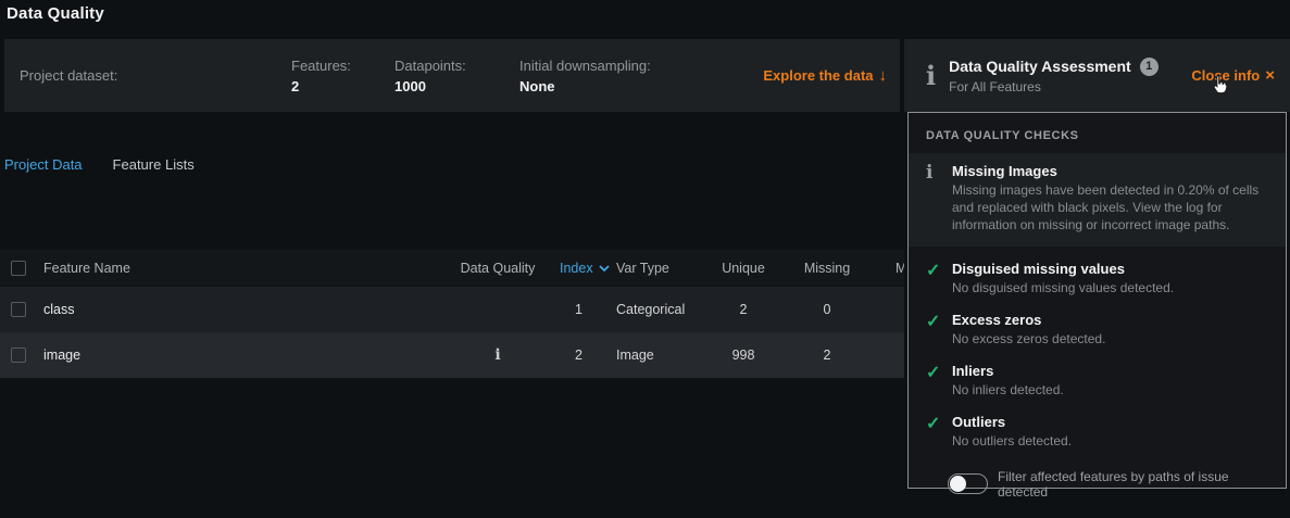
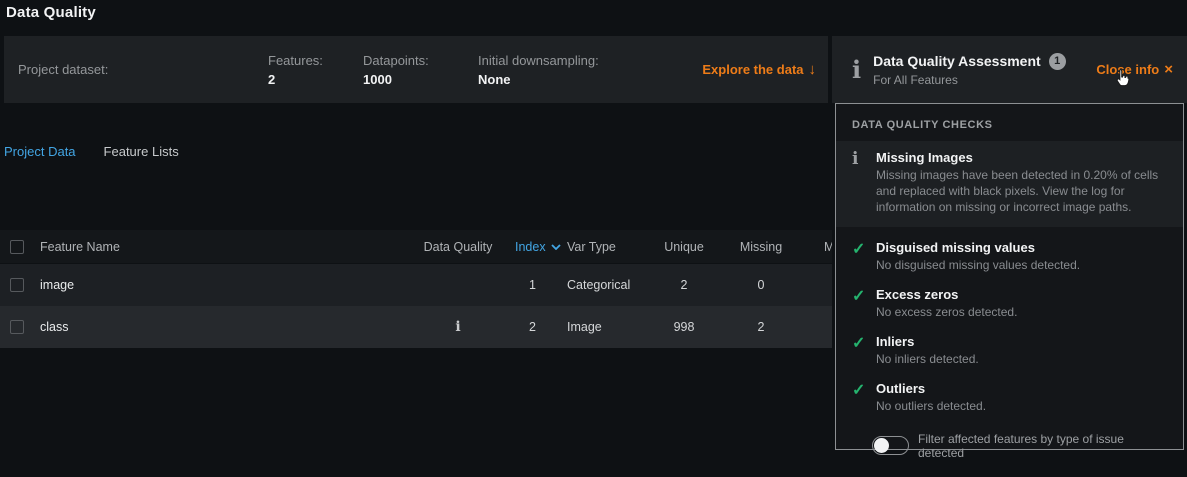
  Data Quality
  Project dataset:
  Features:
  2
  Datapoints:
  1000
  Initial downsampling:
  None
  Explore the data
  ↓
  i
  Data Quality Assessment
  1
  For All Features
  Cloe info
  ×
  Project Data
  Feature Lists
  Feature Name
  Data Quality
  Index
  Var Type
  Unique
  Missing
  M
- class
+ image
  1
  Categorical
  2
  0
- image
+ class
  i
  2
  Image
  998
  2
  DATA QUALITY CHECKS
  i
  Missing Images
  Missing images have been detected in 0.20% of cells and replaced with black pixels. View the log for information on missing or incorrect image paths.
  ✓
  Disguised missing values
  No disguised missing values detected.
  ✓
  Excess zeros
  No excess zeros detected.
  ✓
  Inliers
  No inliers detected.
  ✓
  Outliers
  No outliers detected.
- Filter affected features by paths of issue detected
+ Filter affected features by type of issue detected
